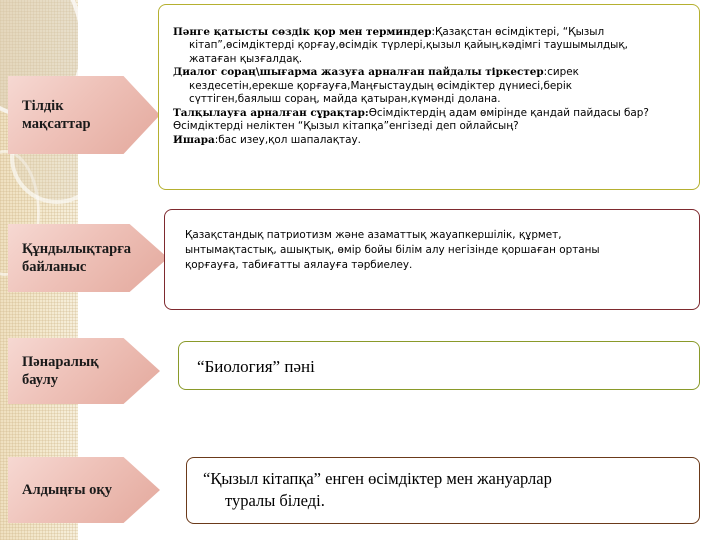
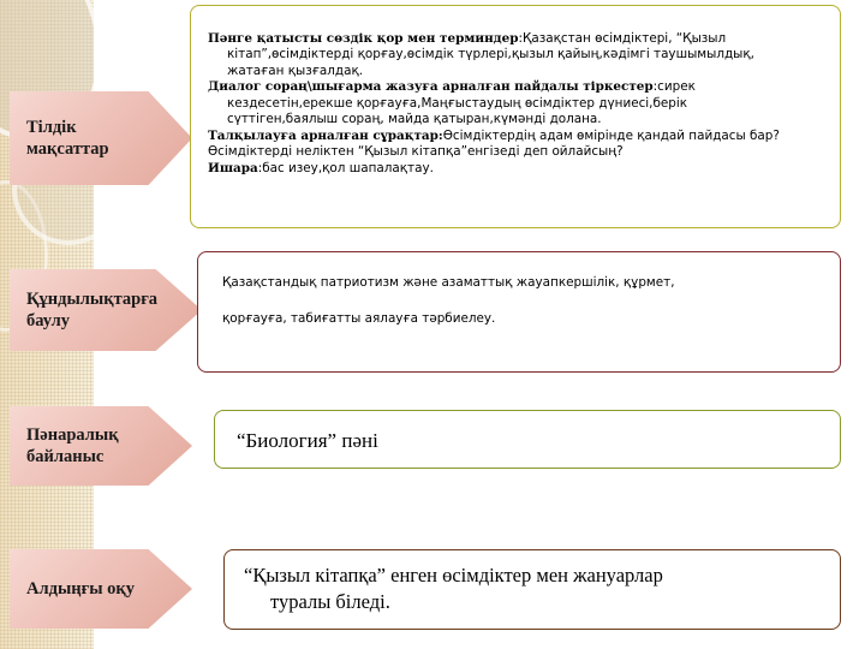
  Тілдік
  мақсаттар
  Пәнге қатысты сөздік қор мен терминдер:Қазақстан өсімдіктері, “Қызыл
  кітап”,өсімдіктерді қорғау,өсімдік түрлері,қызыл қайың,кәдімгі таушымылдық,
  жатаған қызғалдақ.
  Диалог сораң\шығарма жазуға арналған пайдалы тіркестер:сирек
  кездесетін,ерекше қорғауға,Маңғыстаудың өсімдіктер дүниесі,берік
  сүттіген,баялыш сораң, майда қатыран,күмәнді долана.
  Талқылауға арналған сұрақтар:Өсімдіктердің адам өмірінде қандай пайдасы бар?
  Өсімдіктерді неліктен “Қызыл кітапқа”енгізеді деп ойлайсың?
  Ишара:бас изеу,қол шапалақтау.
  Құндылықтарға
- байланыс
+ баулу
  Қазақстандық патриотизм және азаматтық жауапкершілік, құрмет,
- ынтымақтастық, ашықтық, өмір бойы білім алу негізінде қоршаған ортаны
  қорғауға, табиғатты аялауға тәрбиелеу.
  Пәнаралық
- баулу
+ байланыс
  “Биология” пәні
  Алдыңғы оқу
  “Қызыл кітапқа” енген өсімдіктер мен жануарлар
  туралы біледі.
